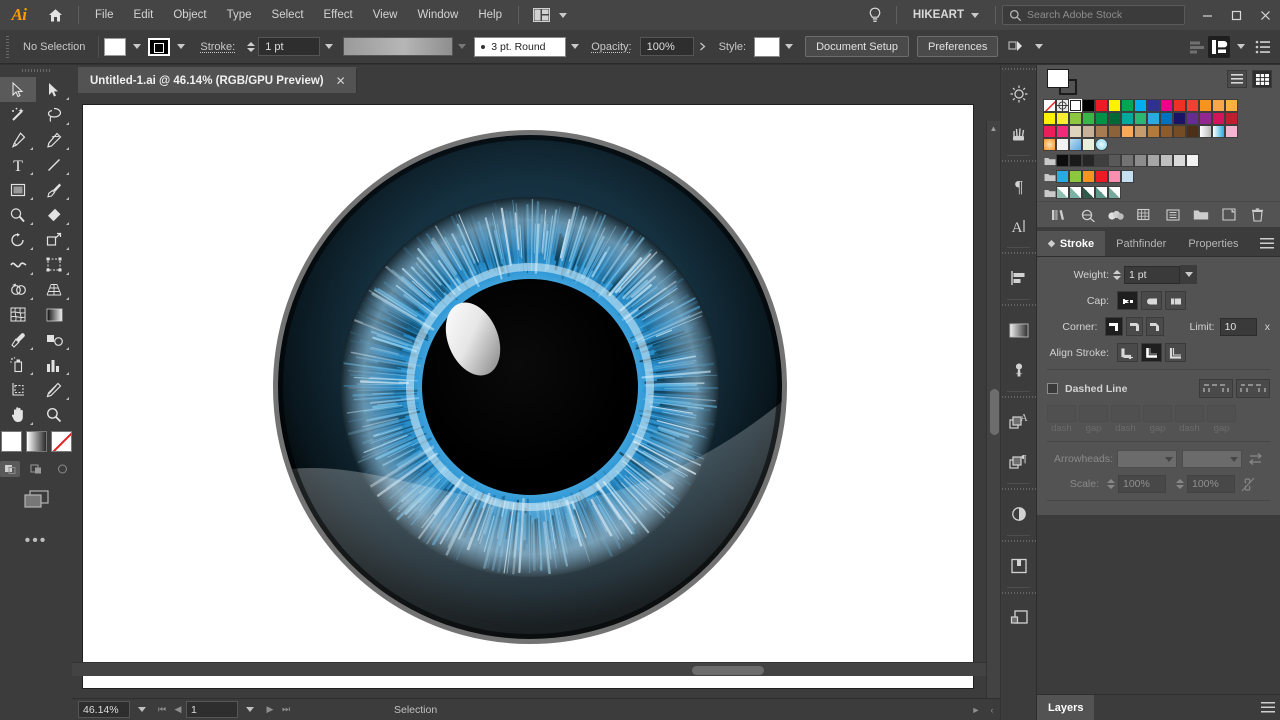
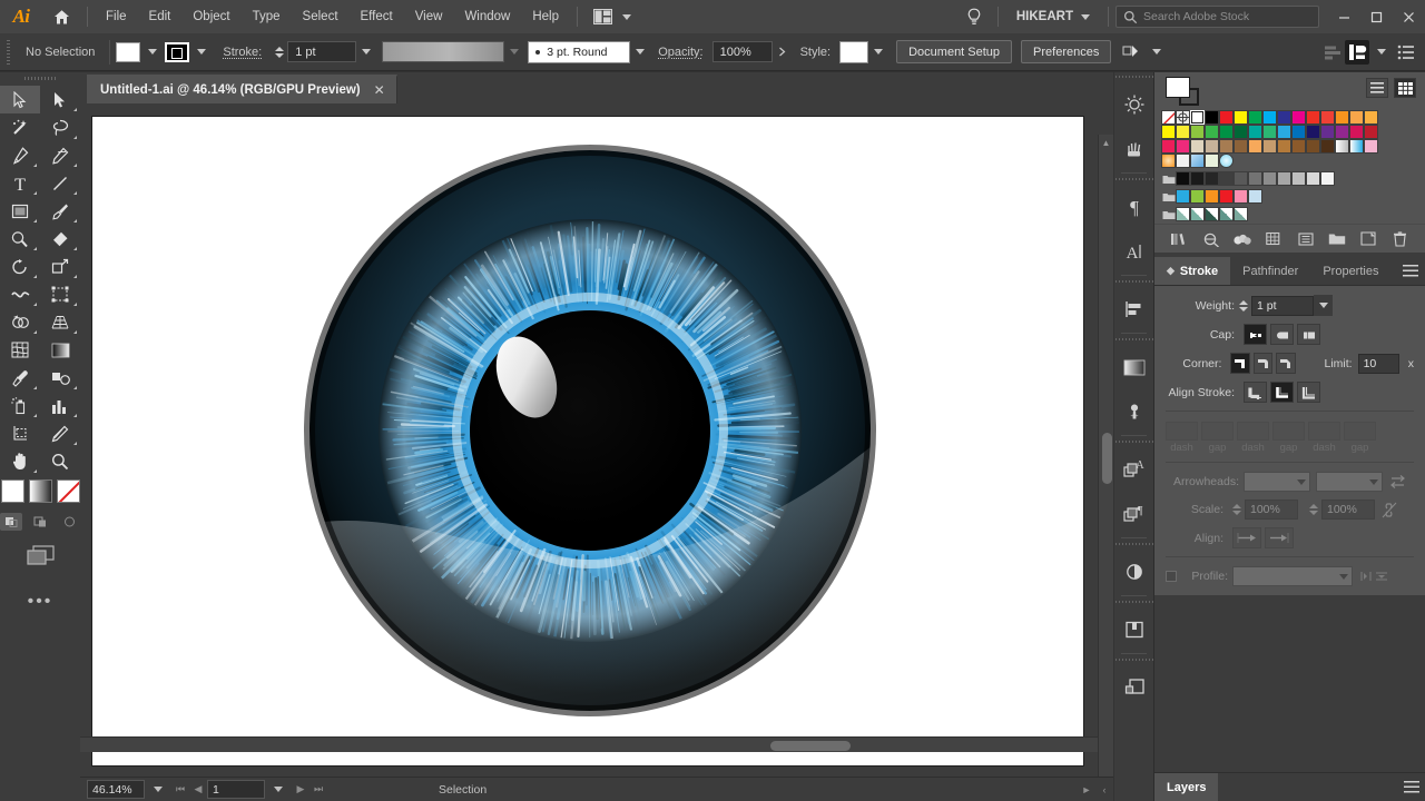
  Ai
  File
  Edit
  Object
  Type
  Select
  Effect
  View
  Window
  Help
  HIKEART
  Search Adobe Stock
  No Selection
  Stroke:
  1 pt
  3 pt. Round
  Opacity:
  100%
  Style:
  Document Setup
  Preferences
  T
  •••
  Untitled-1.ai @ 46.14% (RGB/GPU Preview)
  ✕
  ▲
  46.14%
  ⏮
  ◀
  1
  ▶
  ⏭
  Selection
  ►
  ‹
  ¶
  A
  A
  ¶
  ◆
  Stroke
  Pathfinder
  Properties
  Weight:
  1 pt
  Cap:
  Corner:
  Limit:
  10
  x
  Align Stroke:
- Dashed Line
  Arrowheads:
  Scale:
  100%
  100%
+ Align:
+ Profile:
  Layers
